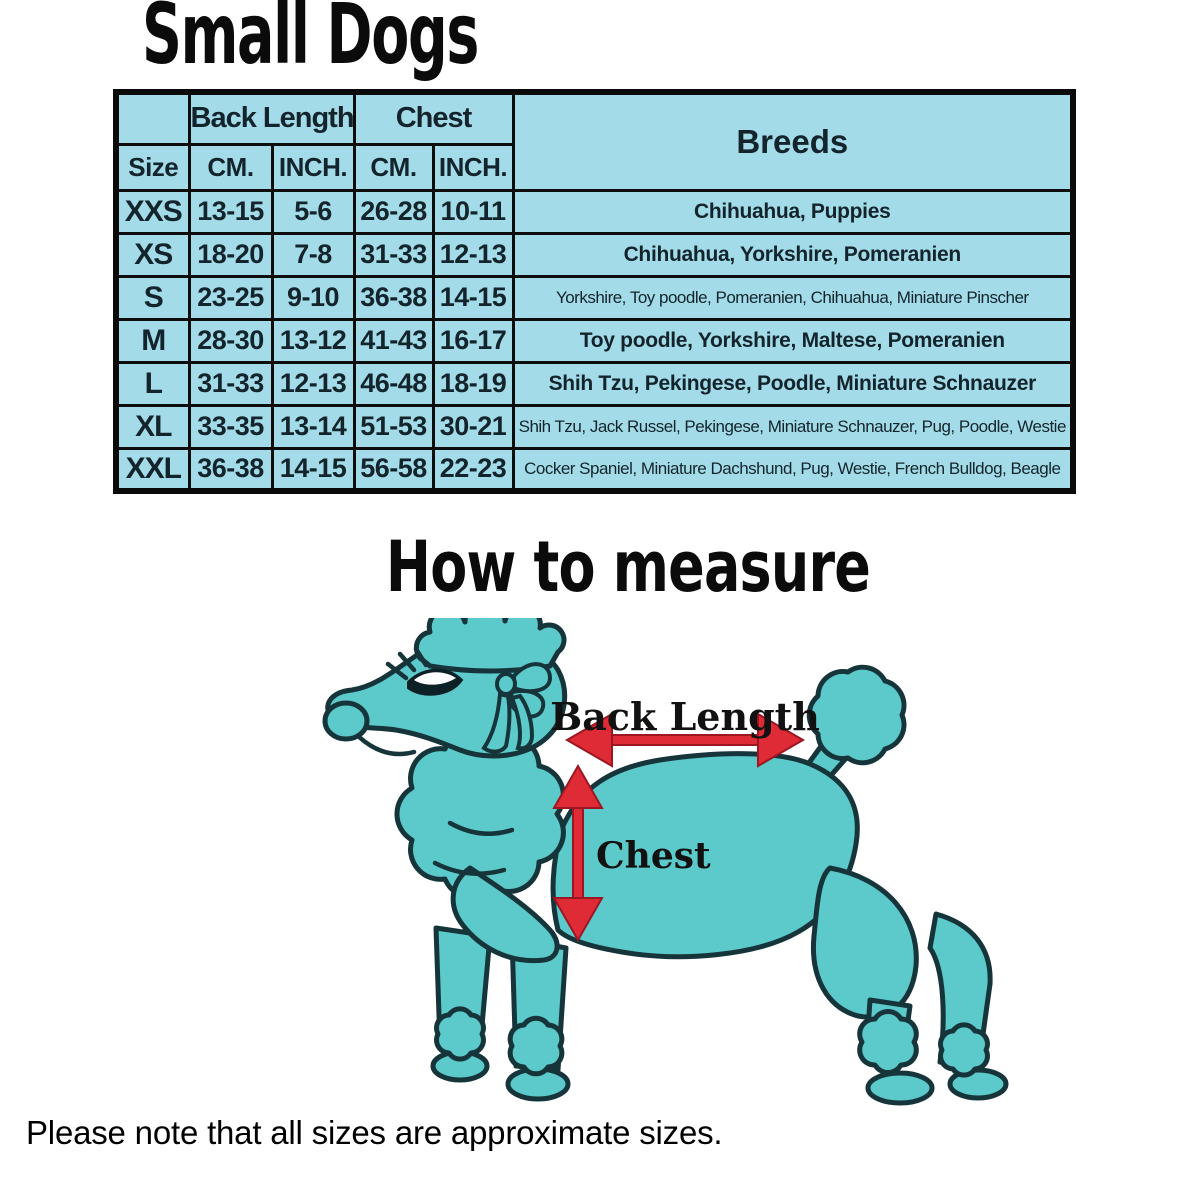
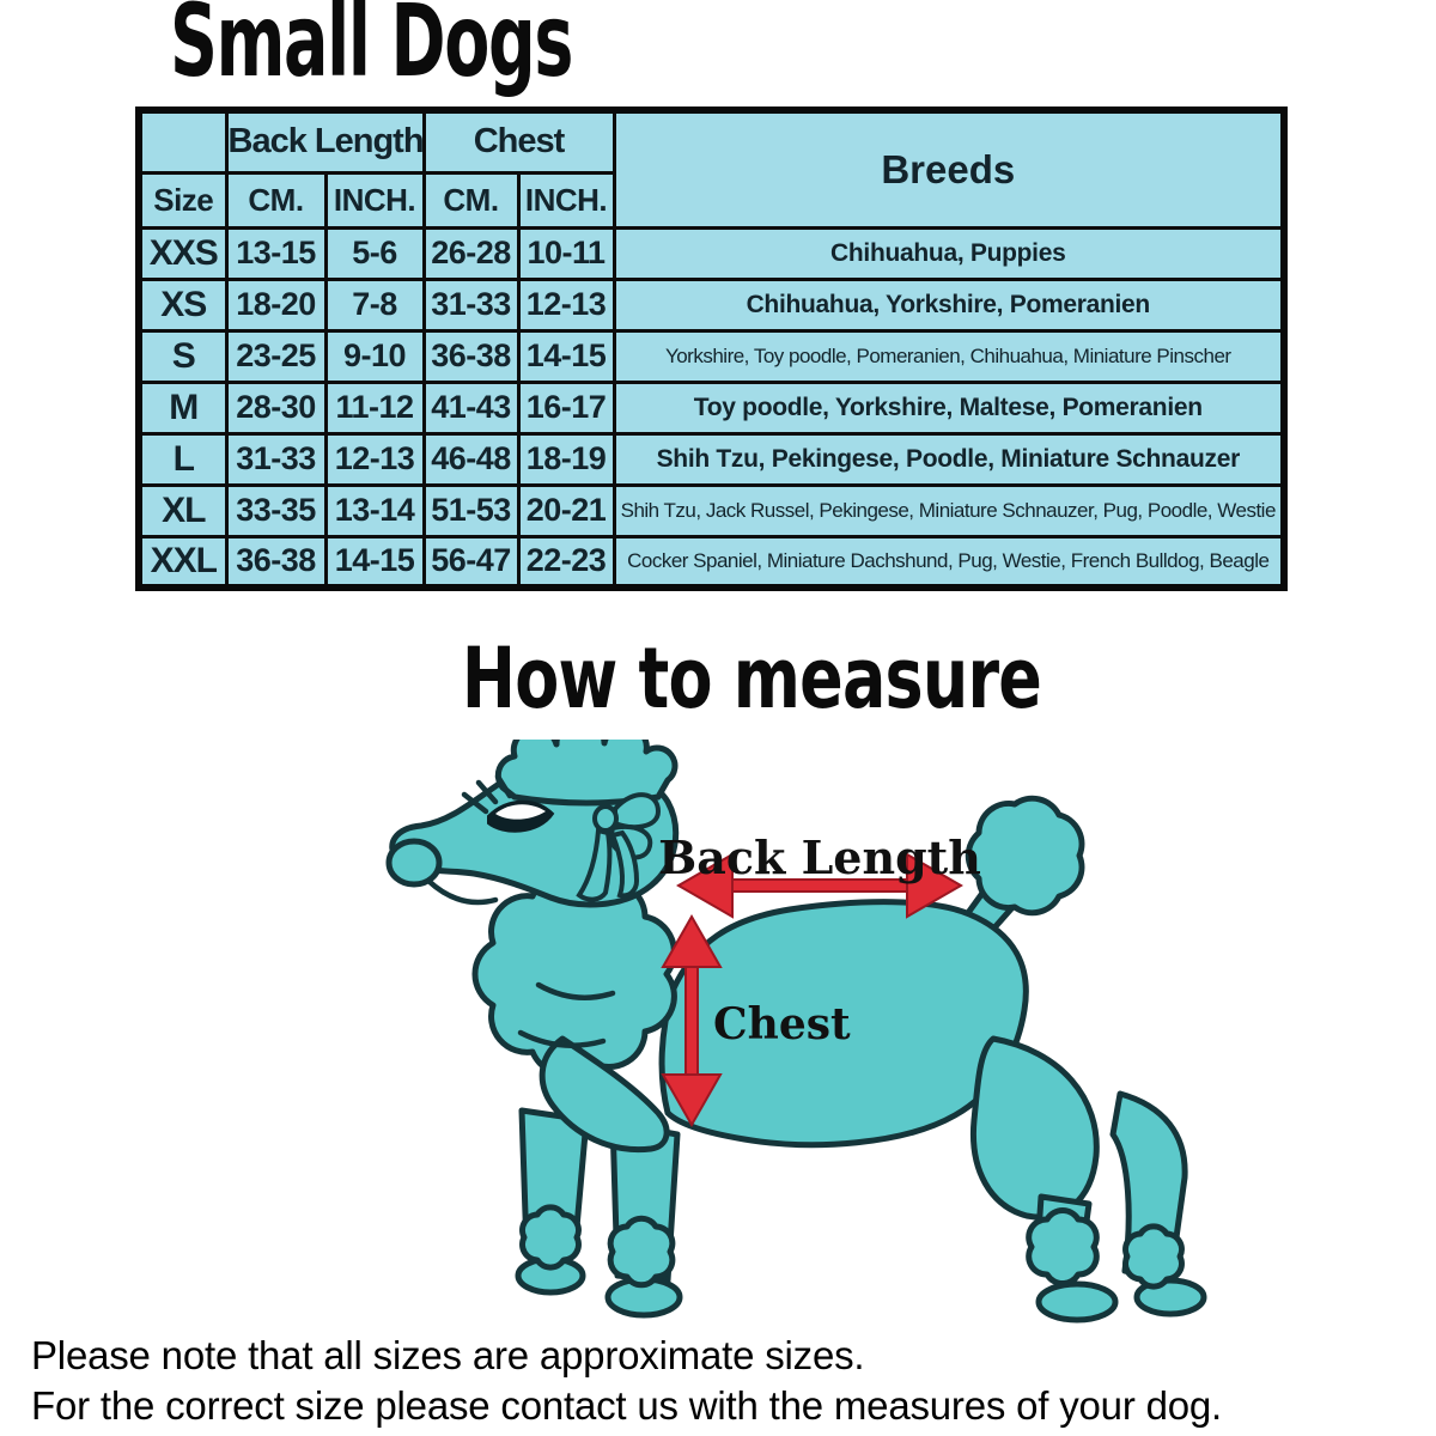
  Small Dogs
  	Back Length	Chest	Breeds
  Size	CM.	INCH.	CM.	INCH.
  XXS	13-15	5-6	26-28	10-11	Chihuahua, Puppies
  XS	18-20	7-8	31-33	12-13	Chihuahua, Yorkshire, Pomeranien
  S	23-25	9-10	36-38	14-15	Yorkshire, Toy poodle, Pomeranien, Chihuahua, Miniature Pinscher
- M	28-30	13-12	41-43	16-17	Toy poodle, Yorkshire, Maltese, Pomeranien
+ M	28-30	11-12	41-43	16-17	Toy poodle, Yorkshire, Maltese, Pomeranien
  L	31-33	12-13	46-48	18-19	Shih Tzu, Pekingese, Poodle, Miniature Schnauzer
- XL	33-35	13-14	51-53	30-21	Shih Tzu, Jack Russel, Pekingese, Miniature Schnauzer, Pug, Poodle, Westie
+ XL	33-35	13-14	51-53	20-21	Shih Tzu, Jack Russel, Pekingese, Miniature Schnauzer, Pug, Poodle, Westie
- XXL	36-38	14-15	56-58	22-23	Cocker Spaniel, Miniature Dachshund, Pug, Westie, French Bulldog, Beagle
+ XXL	36-38	14-15	56-47	22-23	Cocker Spaniel, Miniature Dachshund, Pug, Westie, French Bulldog, Beagle
  How to measure
  Back Length
  Chest
  Please note that all sizes are approximate sizes.
+ For the correct size please contact us with the measures of your dog.
